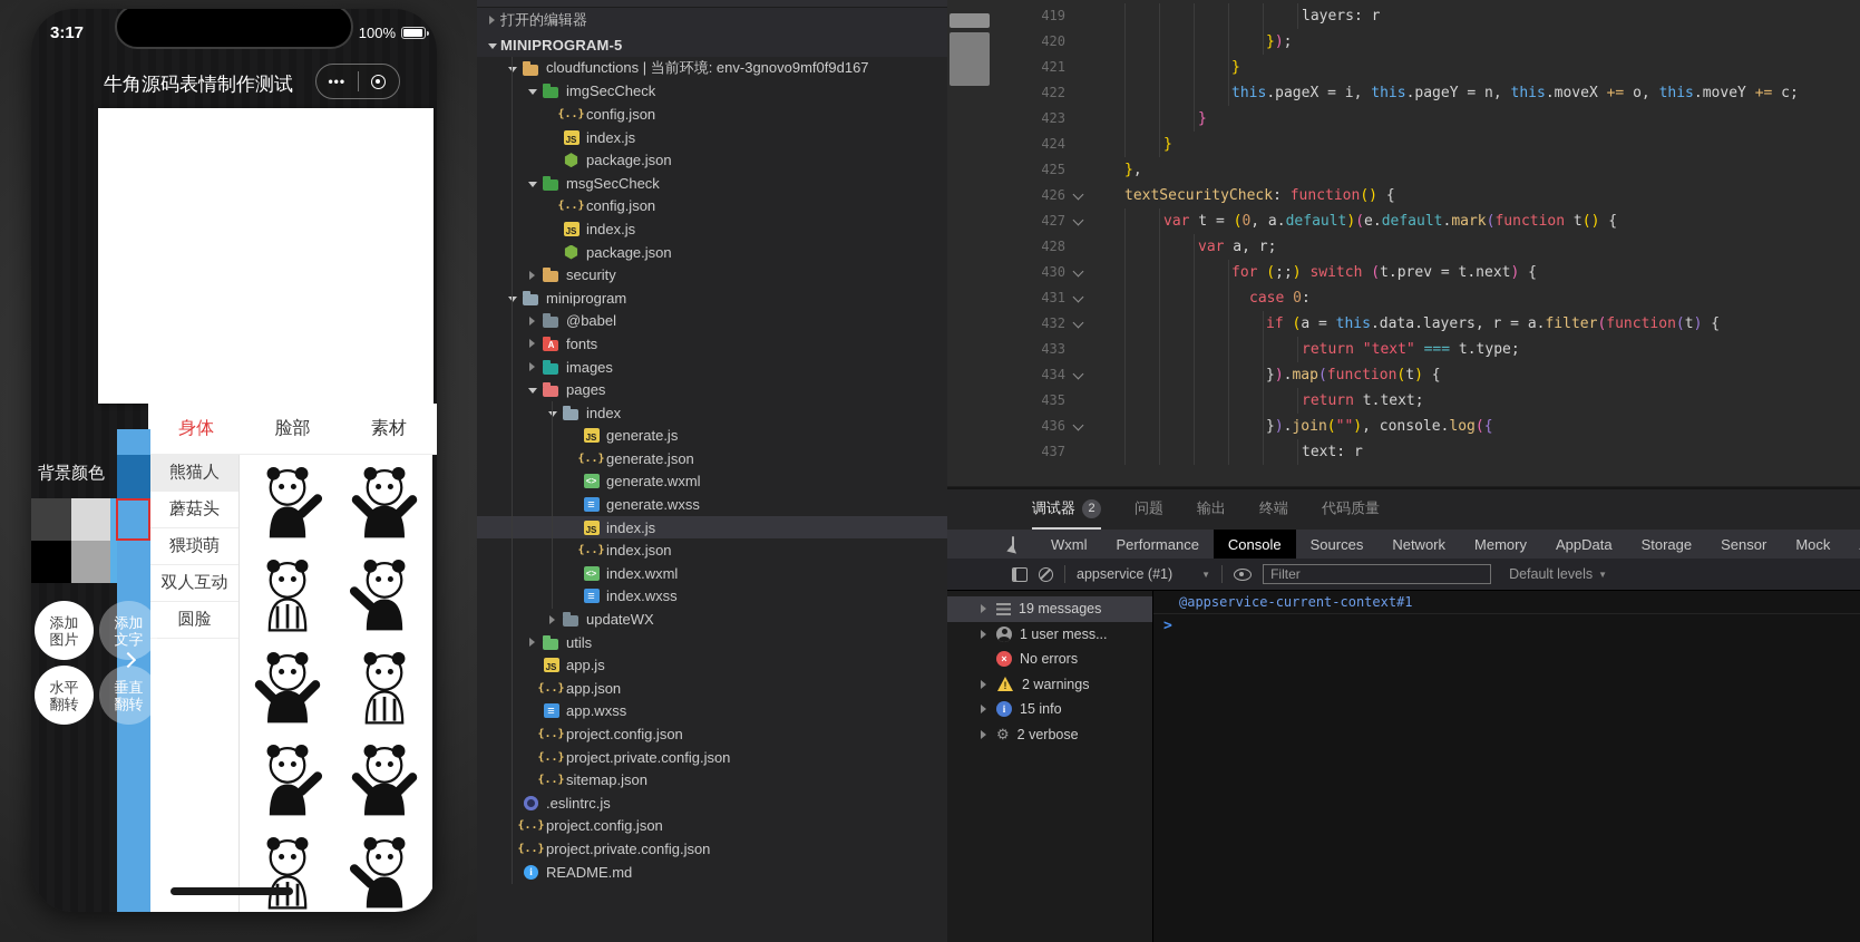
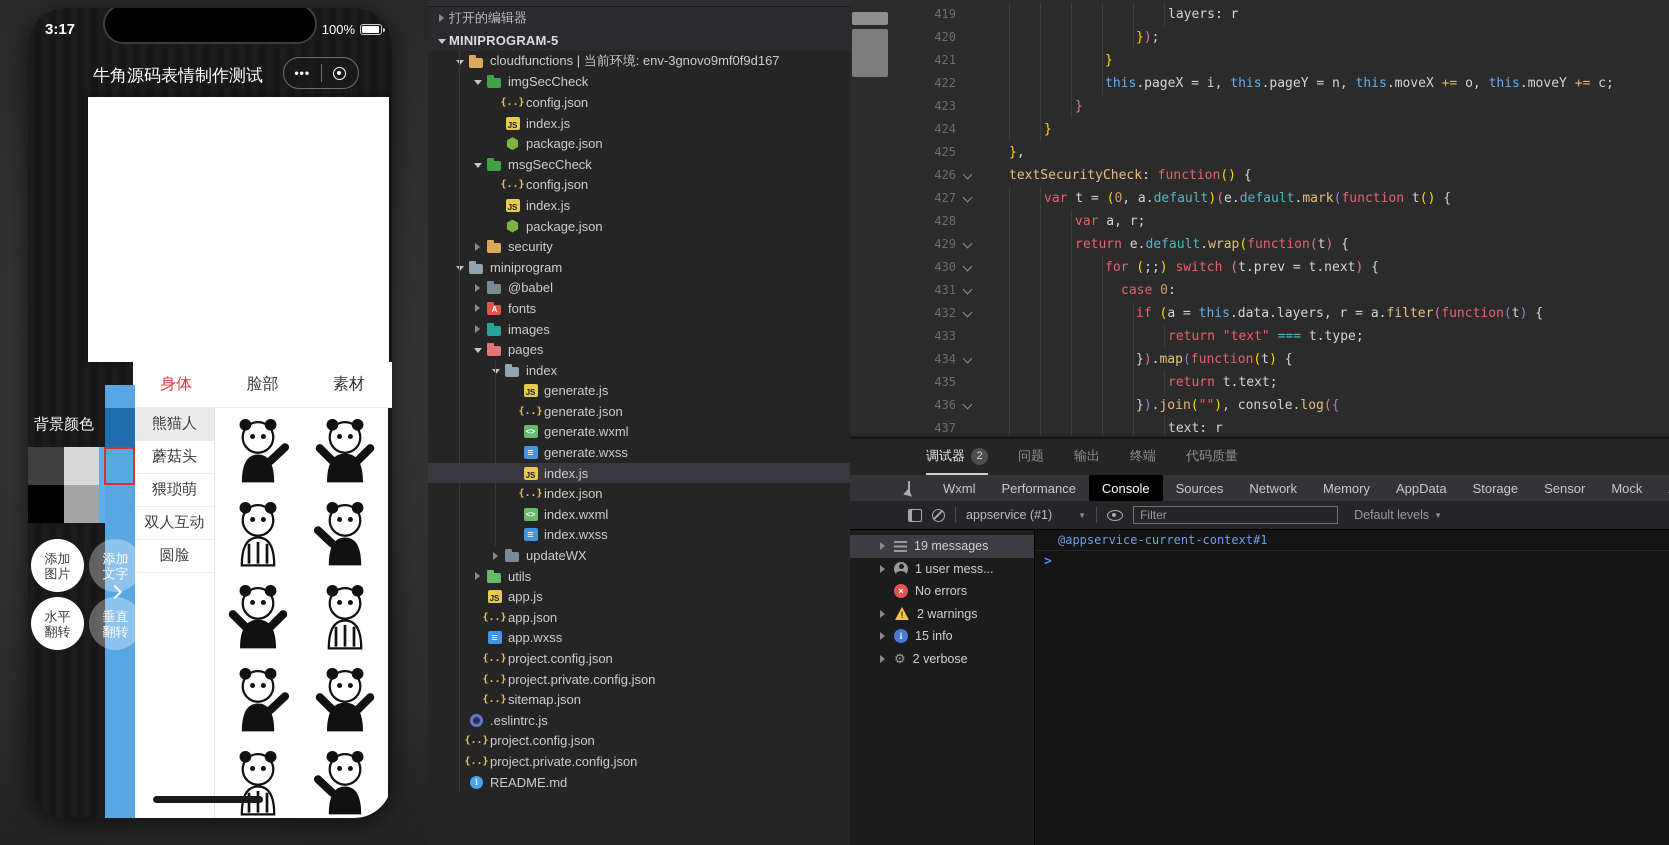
  身体
  脸部
  素材
  背景颜色
  熊猫人
  蘑菇头
  猥琐萌
  双人互动
  圆脸
  添加
  图片
  添加
  文字
  水平
  翻转
  垂直
  翻转
  3:17
  100%
  牛角源码表情制作测试
  •••
  打开的编辑器
  MINIPROGRAM-5
  cloudfunctions | 当前环境: env-3gnovo9mf0f9d167
  imgSecCheck
  {..}
  config.json
  index.js
  package.json
  msgSecCheck
  {..}
  config.json
  index.js
  package.json
  security
  miniprogram
  @babel
  A
  fonts
  images
  pages
  index
  generate.js
  {..}
  generate.json
  generate.wxml
  generate.wxss
  index.js
  {..}
  index.json
  index.wxml
  index.wxss
  updateWX
  utils
  app.js
  {..}
  app.json
  app.wxss
  {..}
  project.config.json
  {..}
  project.private.config.json
  {..}
  sitemap.json
  .eslintrc.js
  {..}
  project.config.json
  {..}
  project.private.config.json
  README.md
  419
  layers: r
  420
  });
  421
  }
  422
  this.pageX = i, this.pageY = n, this.moveX += o, this.moveY += c;
  423
  }
  424
  }
  425
  },
  426
  textSecurityCheck: function() {
  427
  var t = (0, a.default)(e.default.mark(function t() {
  428
  var a, r;
+ 429
+ return e.default.wrap(function(t) {
  430
  for (;;) switch (t.prev = t.next) {
  431
  case 0:
  432
  if (a = this.data.layers, r = a.filter(function(t) {
  433
  return "text" === t.type;
  434
  }).map(function(t) {
  435
  return t.text;
  436
  }).join(""), console.log({
  437
  text: r
  调试器
  2
  问题
  输出
  终端
  代码质量
  Wxml
  Performance
  Console
  Sources
  Network
  Memory
  AppData
  Storage
  Sensor
  Mock
  appservice (#1)
  ▼
  Filter
  Default levels
  ▼
  19 messages
  1 user mess...
  ×
  No errors
  2 warnings
  i
  15 info
  ⚙
  2 verbose
  @appservice-current-context#1
  >
